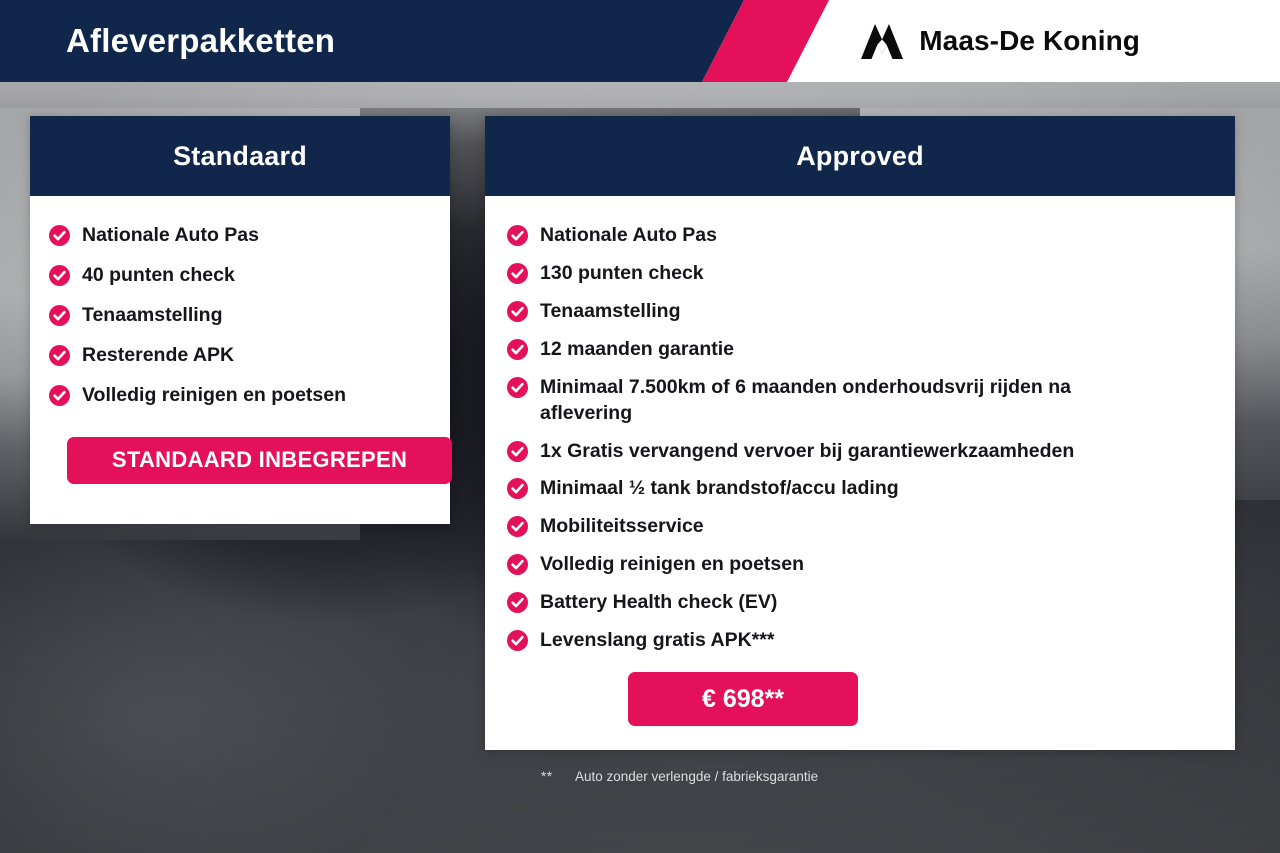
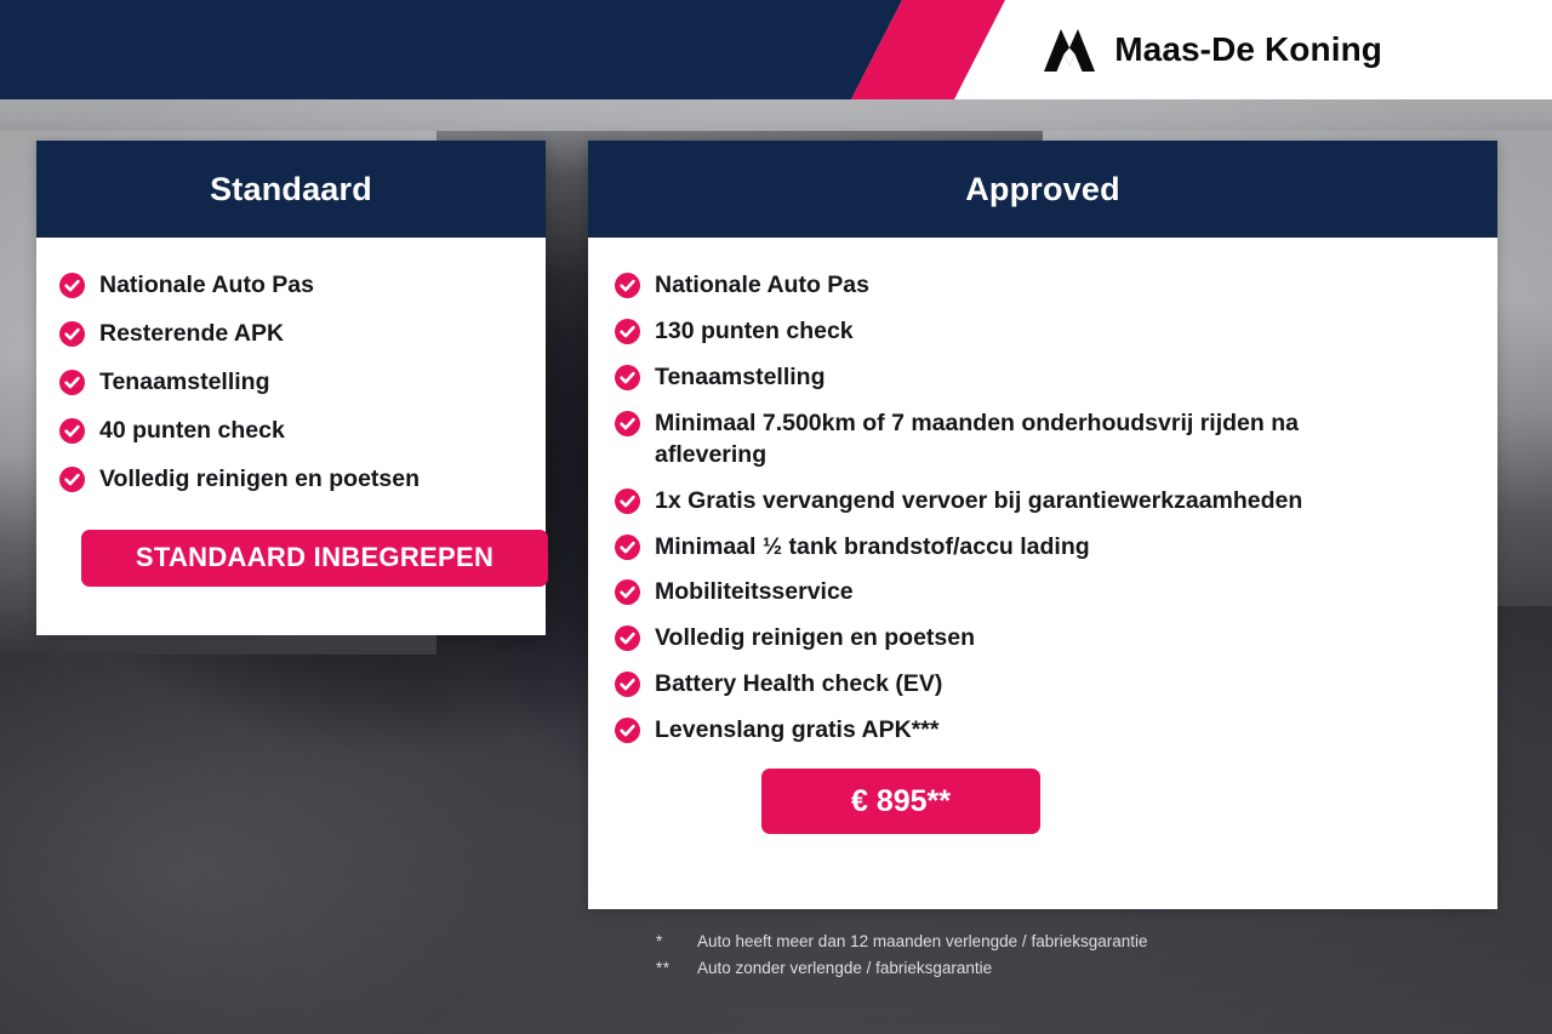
- Afleverpakketten
  Maas-De Koning
  Standaard
  Nationale Auto Pas
- 40 punten check
+ Resterende APK
  Tenaamstelling
- Resterende APK
+ 40 punten check
  Volledig reinigen en poetsen
  STANDAARD INBEGREPEN
  Approved
  Nationale Auto Pas
  130 punten check
  Tenaamstelling
- 12 maanden garantie
- Minimaal 7.500km of 6 maanden onderhoudsvrij rijden na aflevering
+ Minimaal 7.500km of 7 maanden onderhoudsvrij rijden na aflevering
  1x Gratis vervangend vervoer bij garantiewerkzaamheden
  Minimaal ½ tank brandstof/accu lading
  Mobiliteitsservice
  Volledig reinigen en poetsen
  Battery Health check (EV)
  Levenslang gratis APK***
- € 698**
+ € 895**
+ *
+ Auto heeft meer dan 12 maanden verlengde / fabrieksgarantie
  **
  Auto zonder verlengde / fabrieksgarantie
